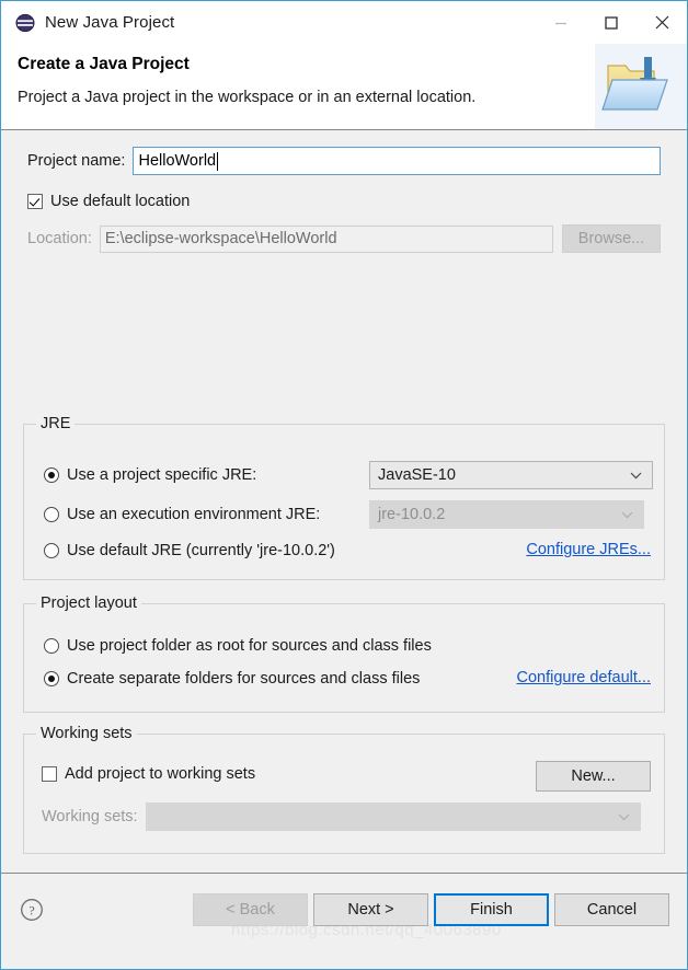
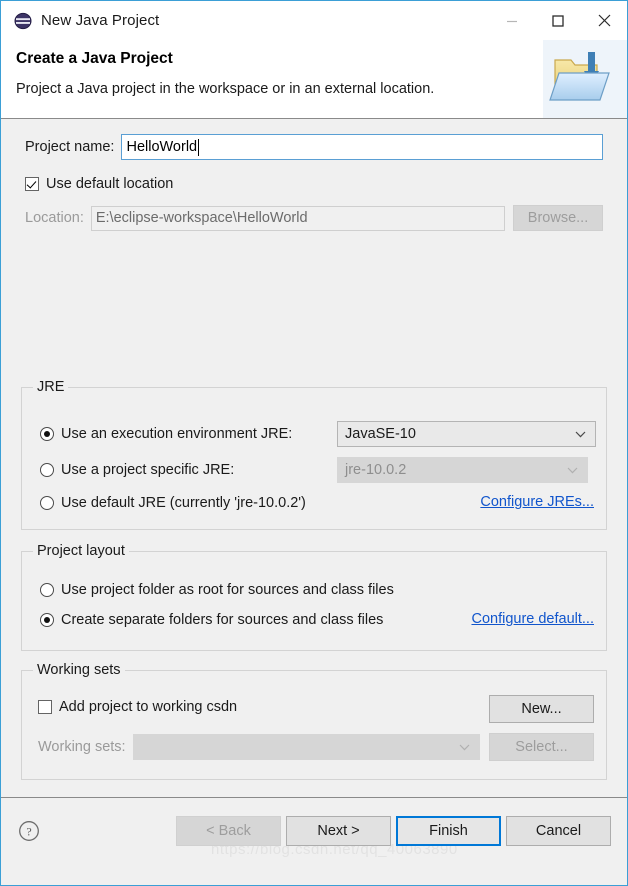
  New Java Project
  Create a Java Project
  Project a Java project in the workspace or in an external location.
  Project name:
  HelloWorld
  Use default location
  Location:
  E:\eclipse-workspace\HelloWorld
  Browse...
  JRE
- Use a project specific JRE:
+ Use an execution environment JRE:
  JavaSE-10
- Use an execution environment JRE:
+ Use a project specific JRE:
  jre-10.0.2
  Use default JRE (currently 'jre-10.0.2')
  Configure JREs...
  Project layout
  Use project folder as root for sources and class files
  Create separate folders for sources and class files
  Configure default...
  Working sets
- Add project to working sets
+ Add project to working csdn
  New...
  Working sets:
+ Select...
  ?
  https://blog.csdn.net/qq_40063890
  < Back
  Next >
  Finish
  Cancel
